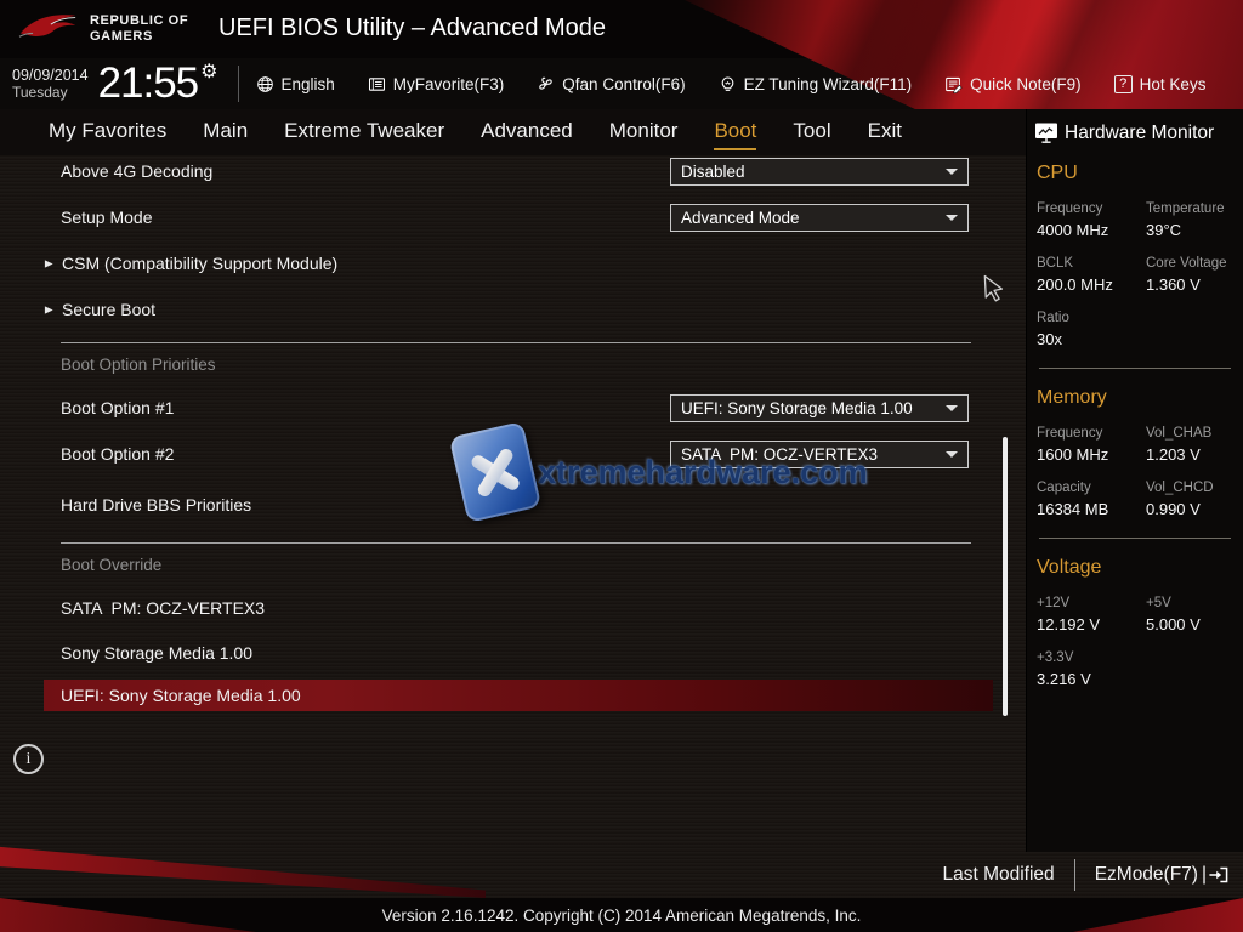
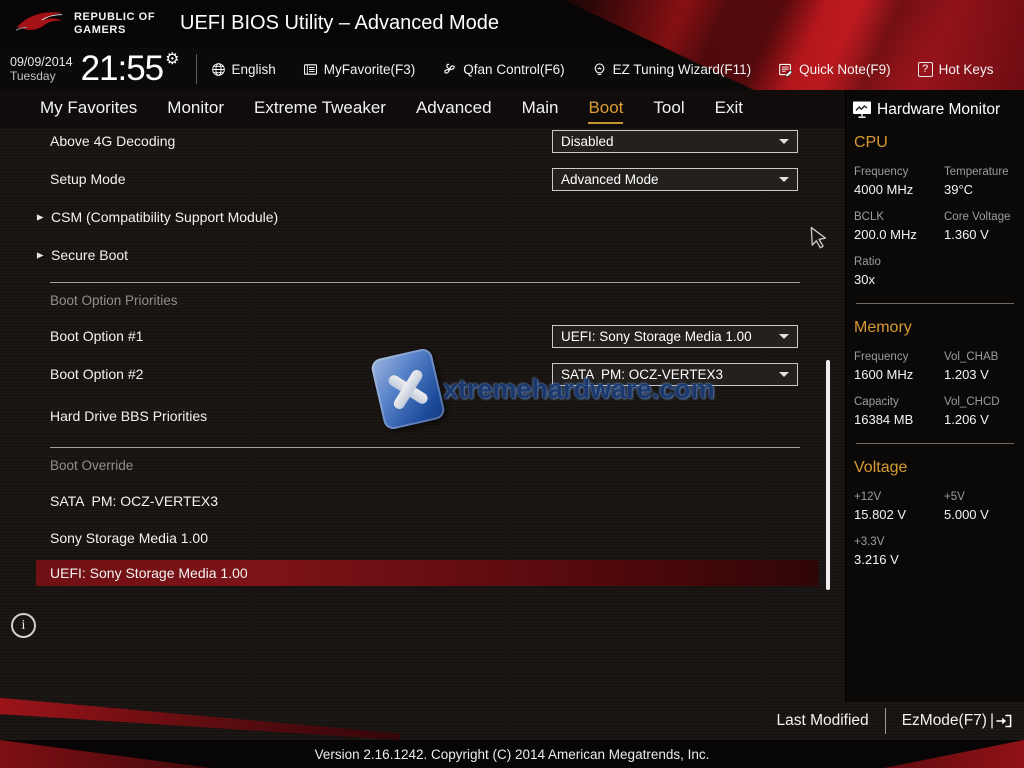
  REPUBLIC OF
  GAMERS
  UEFI BIOS Utility – Advanced Mode
  09/09/2014
  Tuesday
  21:55
  ⚙
  English
  MyFavorite(F3)
  Qfan Control(F6)
  EZ Tuning Wizard(F11)
  Quick Note(F9)
  ?
  Hot Keys
  My Favorites
- Main
+ Monitor
  Extreme Tweaker
  Advanced
- Monitor
+ Main
  Boot
  Tool
  Exit
  Above 4G Decoding
  Disabled
  Setup Mode
  Advanced Mode
  CSM (Compatibility Support Module)
  Secure Boot
  Boot Option Priorities
  Boot Option #1
  UEFI: Sony Storage Media 1.00
  Boot Option #2
  SATA PM: OCZ-VERTEX3
  Hard Drive BBS Priorities
  Boot Override
  SATA PM: OCZ-VERTEX3
  Sony Storage Media 1.00
  UEFI: Sony Storage Media 1.00
  Hardware Monitor
  CPU
  Frequency
  4000 MHz
  Temperature
  39°C
  BCLK
  200.0 MHz
  Core Voltage
  1.360 V
  Ratio
  30x
  Memory
  Frequency
  1600 MHz
  Vol_CHAB
  1.203 V
  Capacity
  16384 MB
  Vol_CHCD
- 0.990 V
+ 1.206 V
  Voltage
  +12V
- 12.192 V
+ 15.802 V
  +5V
  5.000 V
  +3.3V
  3.216 V
  i
  xtremehardware.com
  Last Modified
  EzMode(F7)
  |
  Version 2.16.1242. Copyright (C) 2014 American Megatrends, Inc.
